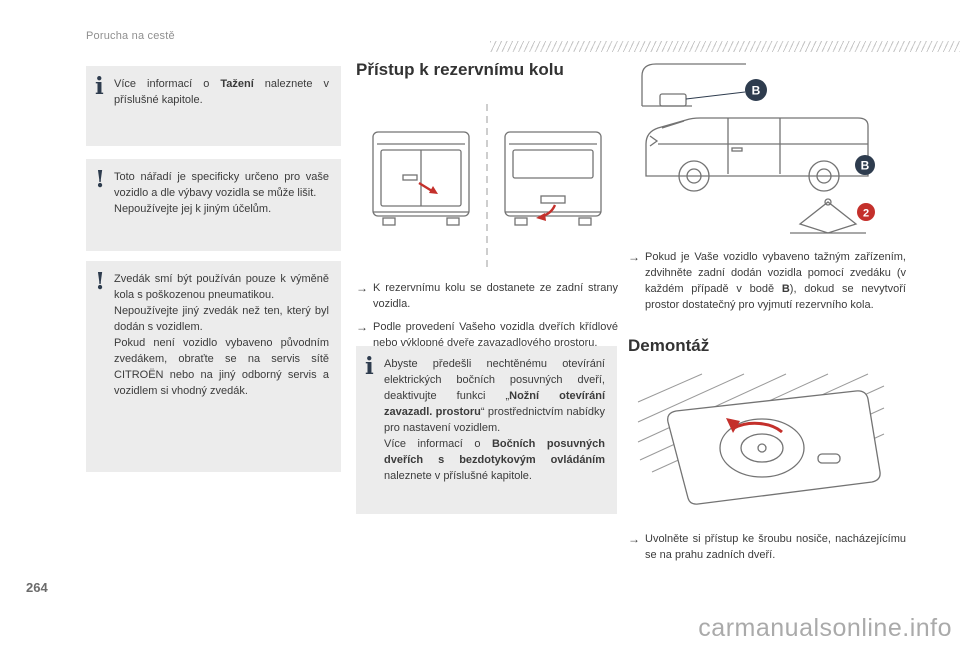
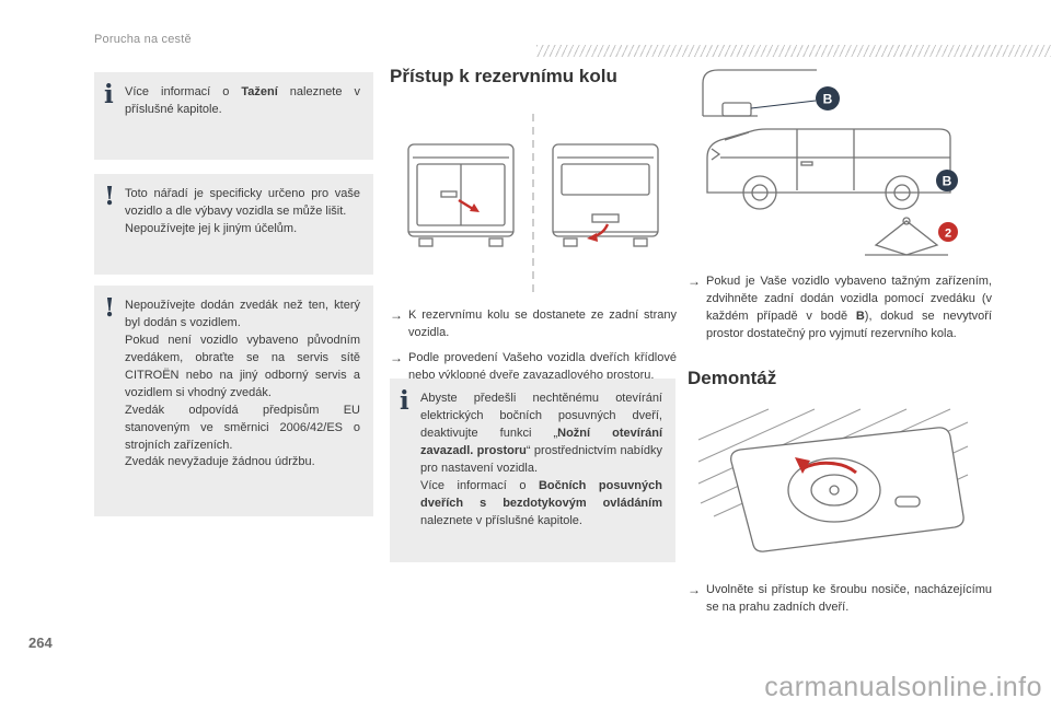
  Porucha na cestě
  i
  Více informací o Tažení naleznete v příslušné kapitole.
  !
  Toto nářadí je specificky určeno pro vaše vozidlo a dle výbavy vozidla se může lišit.
  Nepoužívejte jej k jiným účelům.
  !
- Zvedák smí být používán pouze k výměně kola s poškozenou pneumatikou.
- Nepoužívejte jiný zvedák než ten, který byl dodán s vozidlem.
+ Nepoužívejte dodán zvedák než ten, který byl dodán s vozidlem.
  Pokud není vozidlo vybaveno původním zvedákem, obraťte se na servis sítě CITROËN nebo na jiný odborný servis a vozidlem si vhodný zvedák.
+ Zvedák odpovídá předpisům EU stanoveným ve směrnici 2006/42/ES o strojních zařízeních.
+ Zvedák nevyžaduje žádnou údržbu.
  Přístup k rezervnímu kolu
  →
  K rezervnímu kolu se dostanete ze zadní strany vozidla.
  →
  Podle provedení Vašeho vozidla dveřích křídlové nebo výklopné dveře zavazadlového prostoru.
  i
- Abyste předešli nechtěnému otevírání elektrických bočních posuvných dveří, deaktivujte funkci „Nožní otevírání zavazadl. prostoru“ prostřednictvím nabídky pro nastavení vozidlem.
+ Abyste předešli nechtěnému otevírání elektrických bočních posuvných dveří, deaktivujte funkci „Nožní otevírání zavazadl. prostoru“ prostřednictvím nabídky pro nastavení vozidla.
  Více informací o Bočních posuvných dveřích s bezdotykovým ovládáním naleznete v příslušné kapitole.
  B
  B
  2
  →
  Pokud je Vaše vozidlo vybaveno tažným zařízením, zdvihněte zadní dodán vozidla pomocí zvedáku (v každém případě v bodě B), dokud se nevytvoří prostor dostatečný pro vyjmutí rezervního kola.
  Demontáž
  →
  Uvolněte si přístup ke šroubu nosiče, nacházejícímu se na prahu zadních dveří.
  264
  carmanualsonline.info
